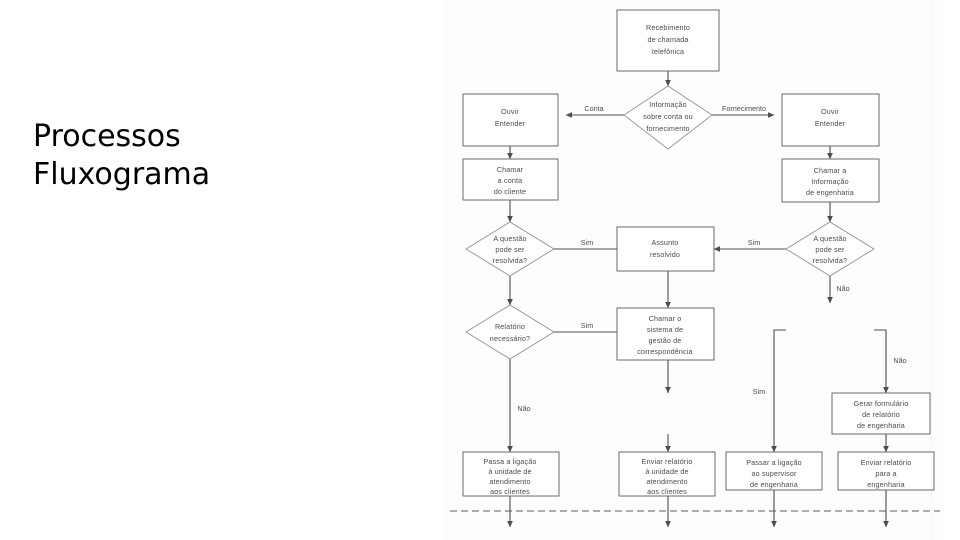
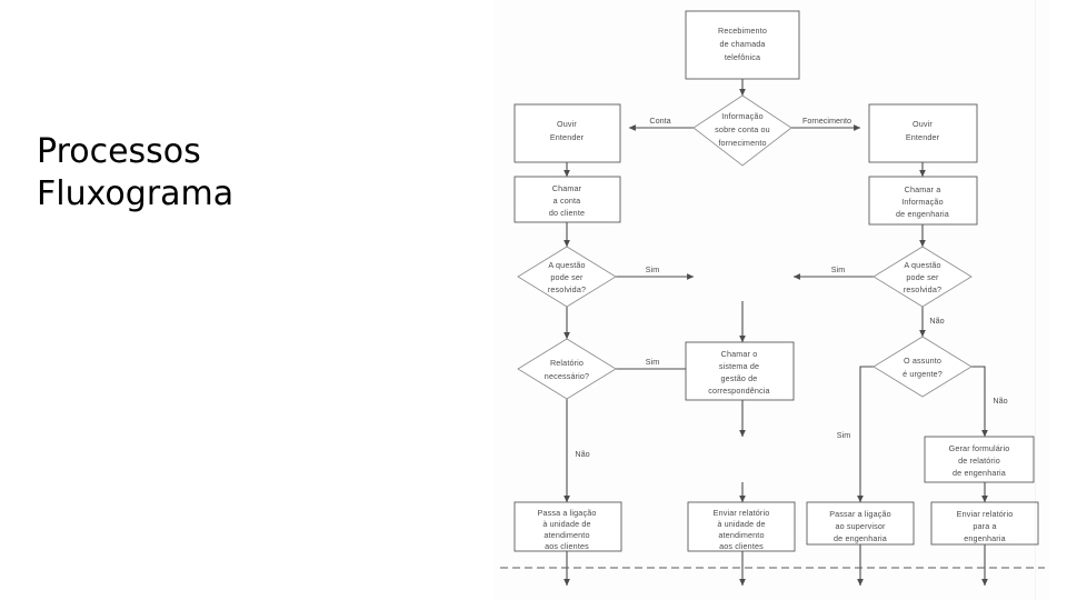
  Processos
  Fluxograma
  Recebimento
  de chamada
  telefônica
  Informação
  sobre conta ou
  fornecimento
  Ouvir
  Entender
  Ouvir
  Entender
  Chamar
  a conta
  do cliente
  Chamar a
  Informação
  de engenharia
  A questão
  pode ser
  resolvida?
  A questão
  pode ser
  resolvida?
- Assunto
- resolvido
  Relatório
  necessário?
  Chamar o
  sistema de
  gestão de
  correspondência
+ O assunto
+ é urgente?
  Gerar formulário
  de relatório
  de engenharia
  Passa a ligação
  à unidade de
  atendimento
  aos clientes
  Enviar relatório
  à unidade de
  atendimento
  aos clientes
  Passar a ligação
  ao supervisor
  de engenharia
  Enviar relatório
  para a
  engenharia
  Conta
  Fornecimento
  Sim
  Sim
  Sim
  Não
  Não
  Sim
  Não
